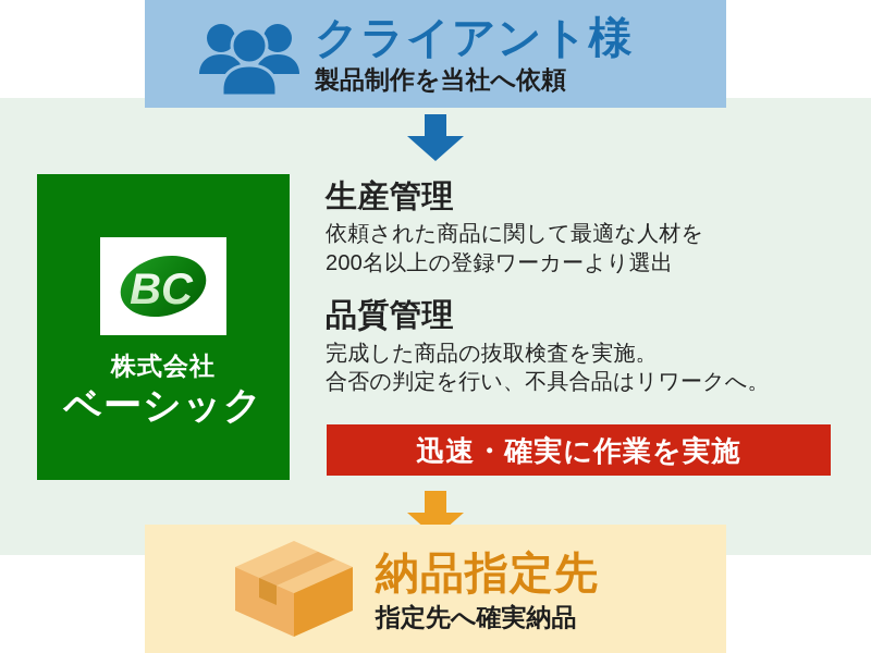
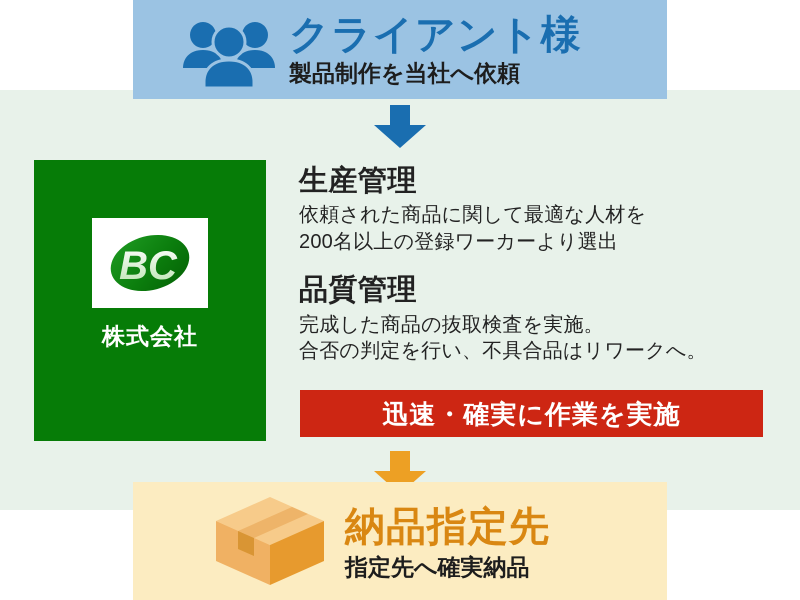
  クライアント様
  製品制作を当社へ依頼
  BC
  株式会社
- ベーシック
  生産管理
  依頼された商品に関して最適な人材を
  200名以上の登録ワーカーより選出
  品質管理
  完成した商品の抜取検査を実施。
  合否の判定を行い、不具合品はリワークへ。
  迅速・確実に作業を実施
  納品指定先
  指定先へ確実納品
